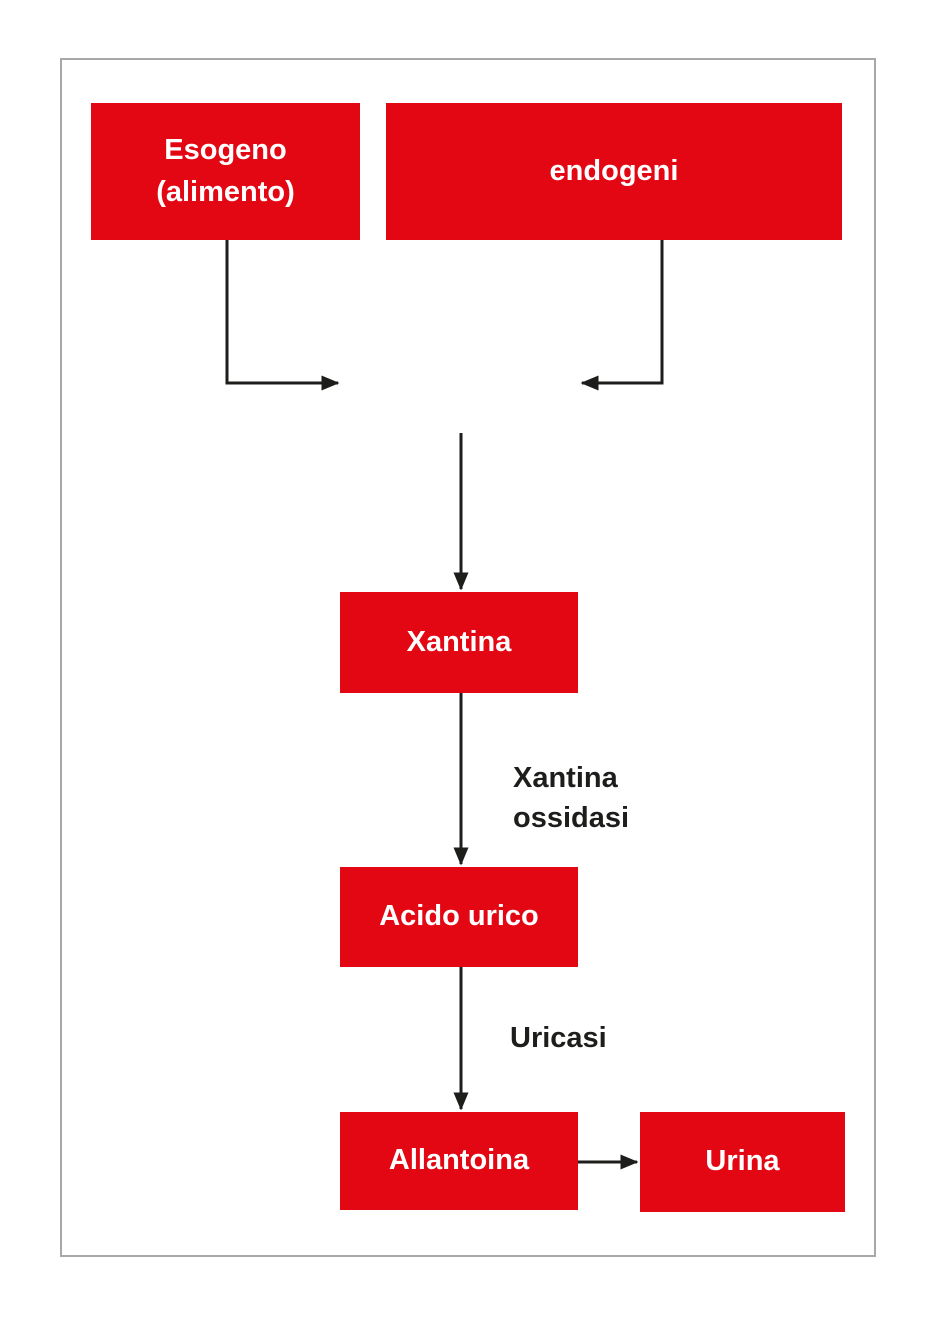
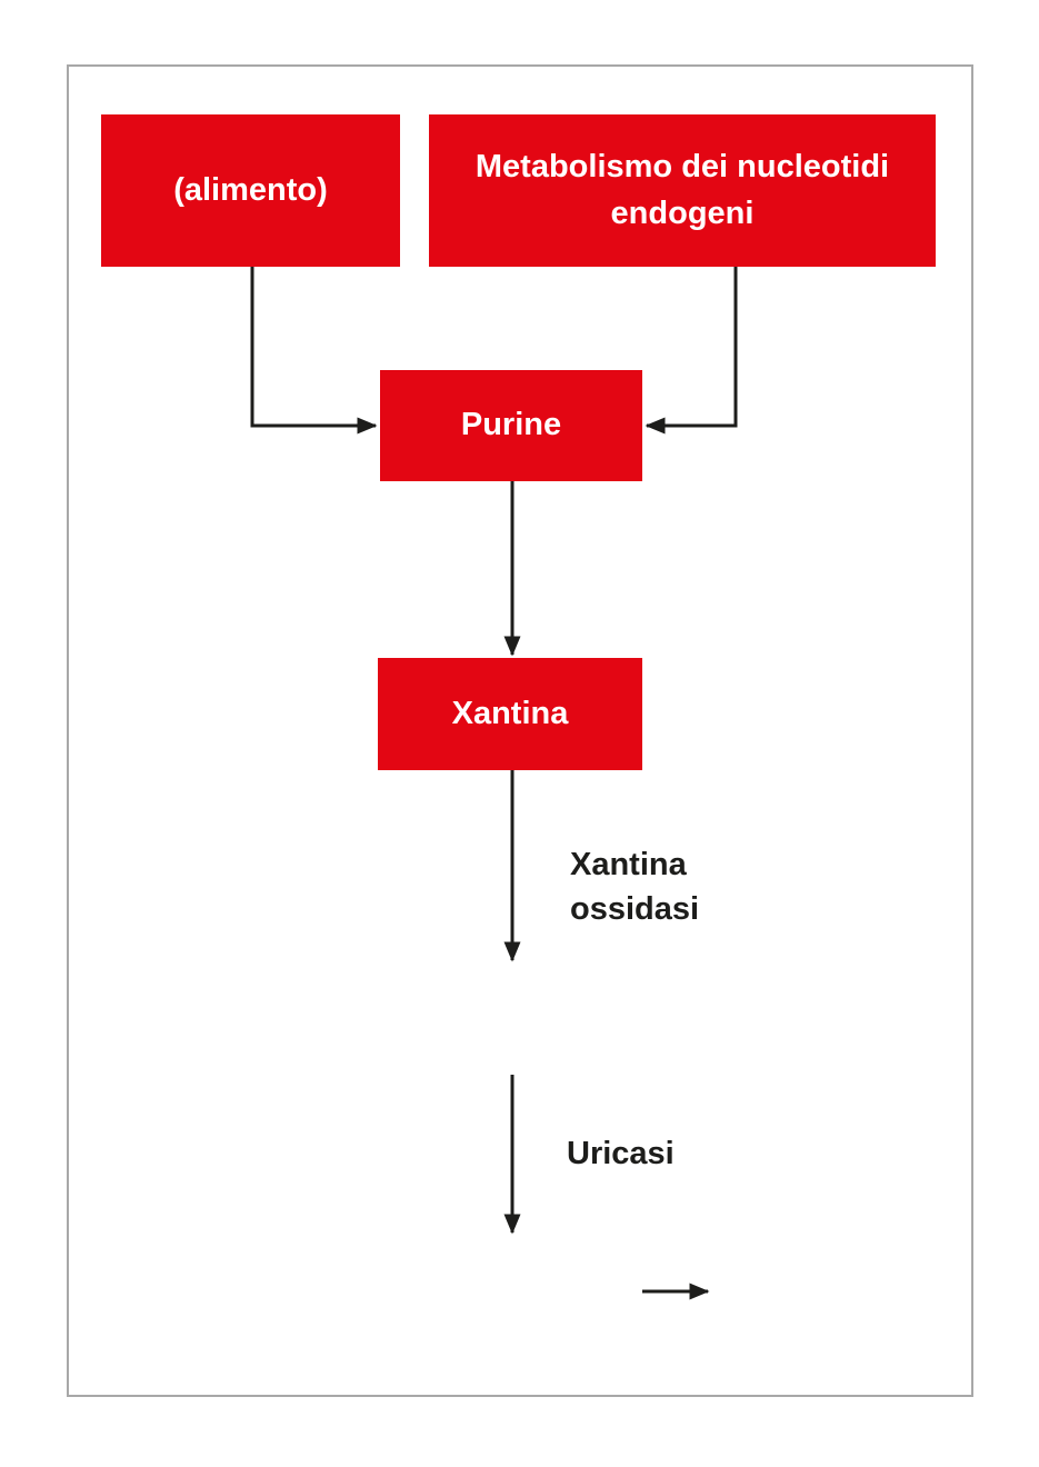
- Esogeno
  (alimento)
+ Metabolismo dei nucleotidi
  endogeni
+ Purine
  Xantina
- Acido urico
- Allantoina
- Urina
  Xantina
  ossidasi
  Uricasi
